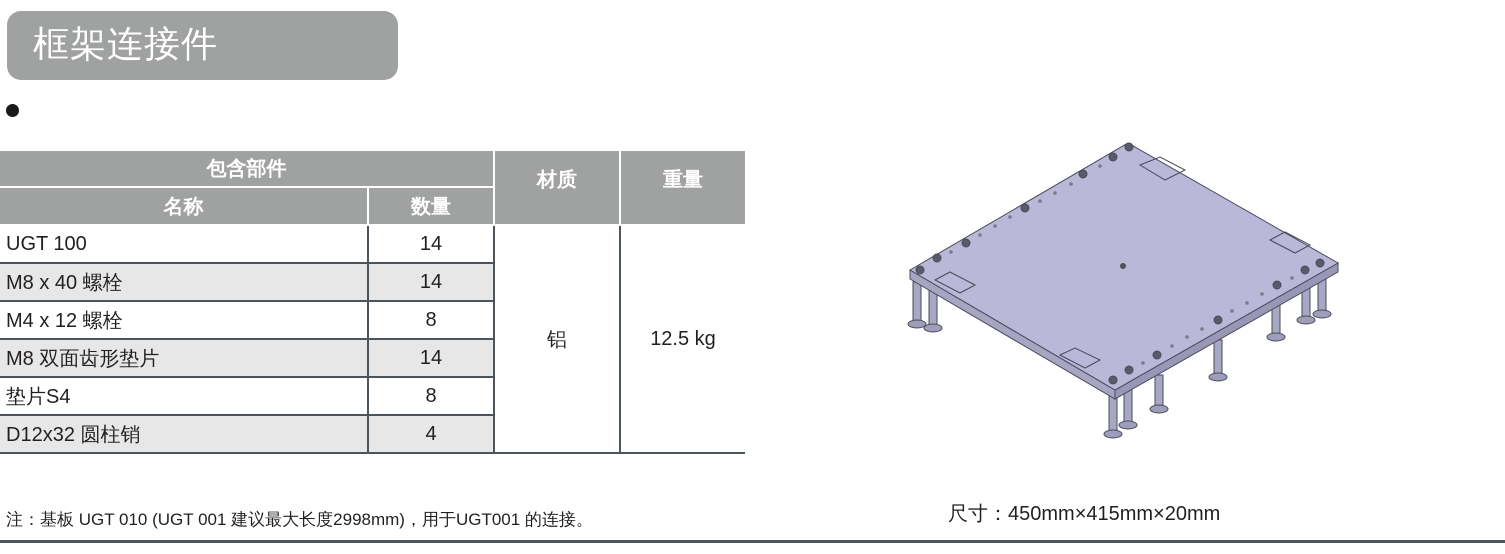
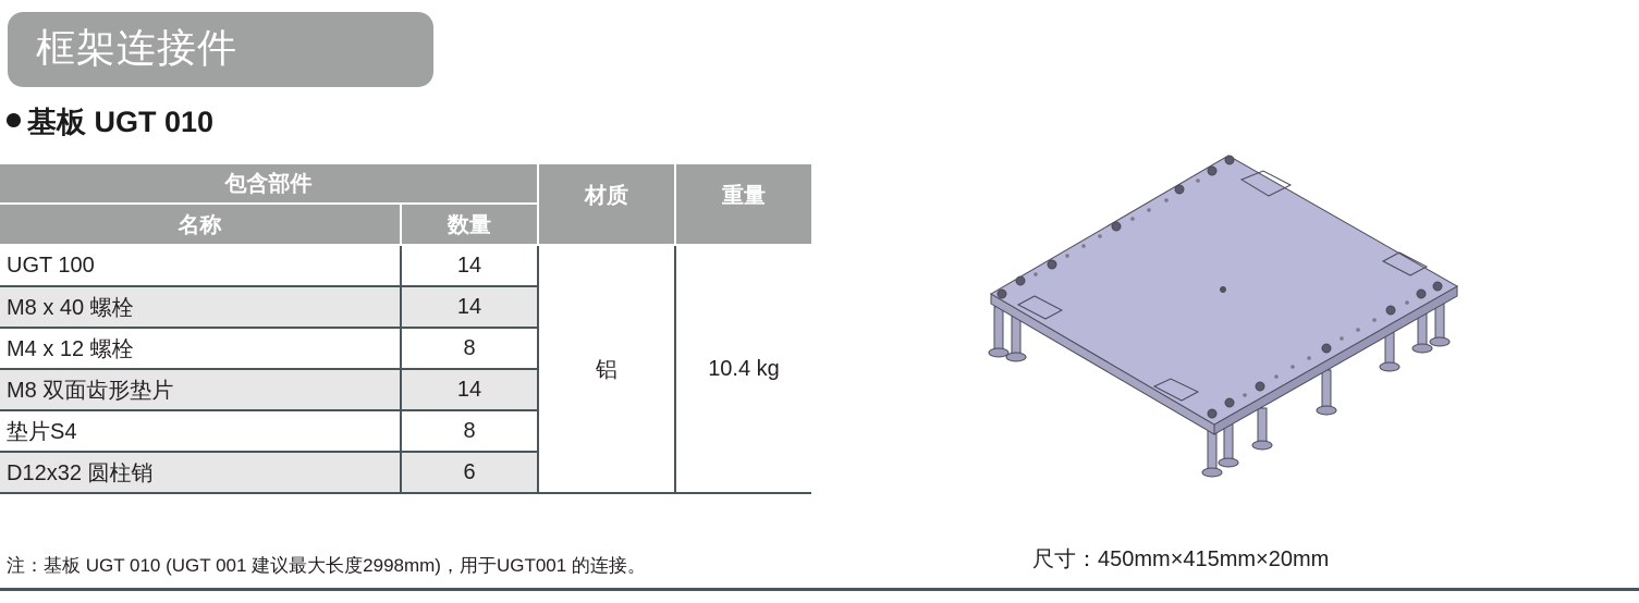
  框架连接件
+ 基板 UGT 010
  包含部件	材质	重量
  名称	数量
- UGT 100	14	铝	12.5 kg
+ UGT 100	14	铝	10.4 kg
  M8 x 40 螺栓	14
  M4 x 12 螺栓	8
  M8 双面齿形垫片	14
  垫片S4	8
- D12x32 圆柱销	4
+ D12x32 圆柱销	6
  注：基板 UGT 010 (UGT 001 建议最大长度2998mm)，用于UGT001 的连接。
  尺寸：450mm×415mm×20mm
